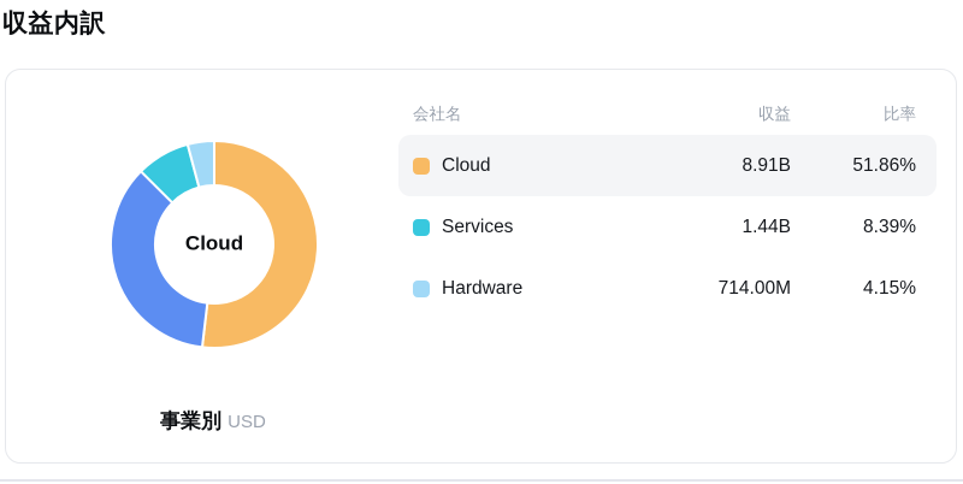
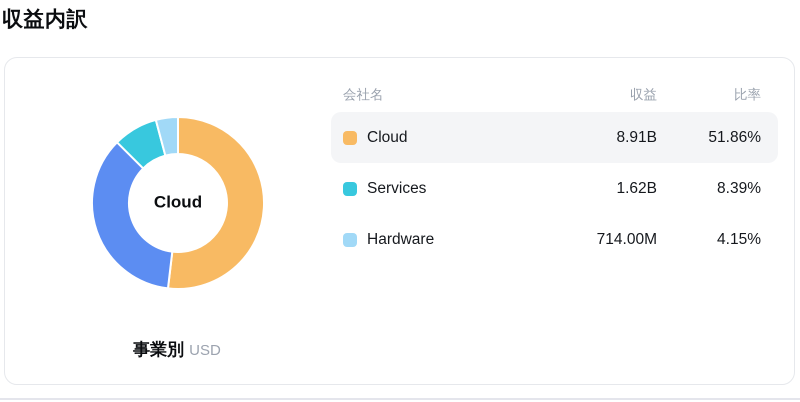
  収益内訳
  Cloud
  事業別 USD
  会社名
  収益
  比率
  Cloud
  8.91B
  51.86%
  Services
- 1.44B
+ 1.62B
  8.39%
  Hardware
  714.00M
  4.15%
